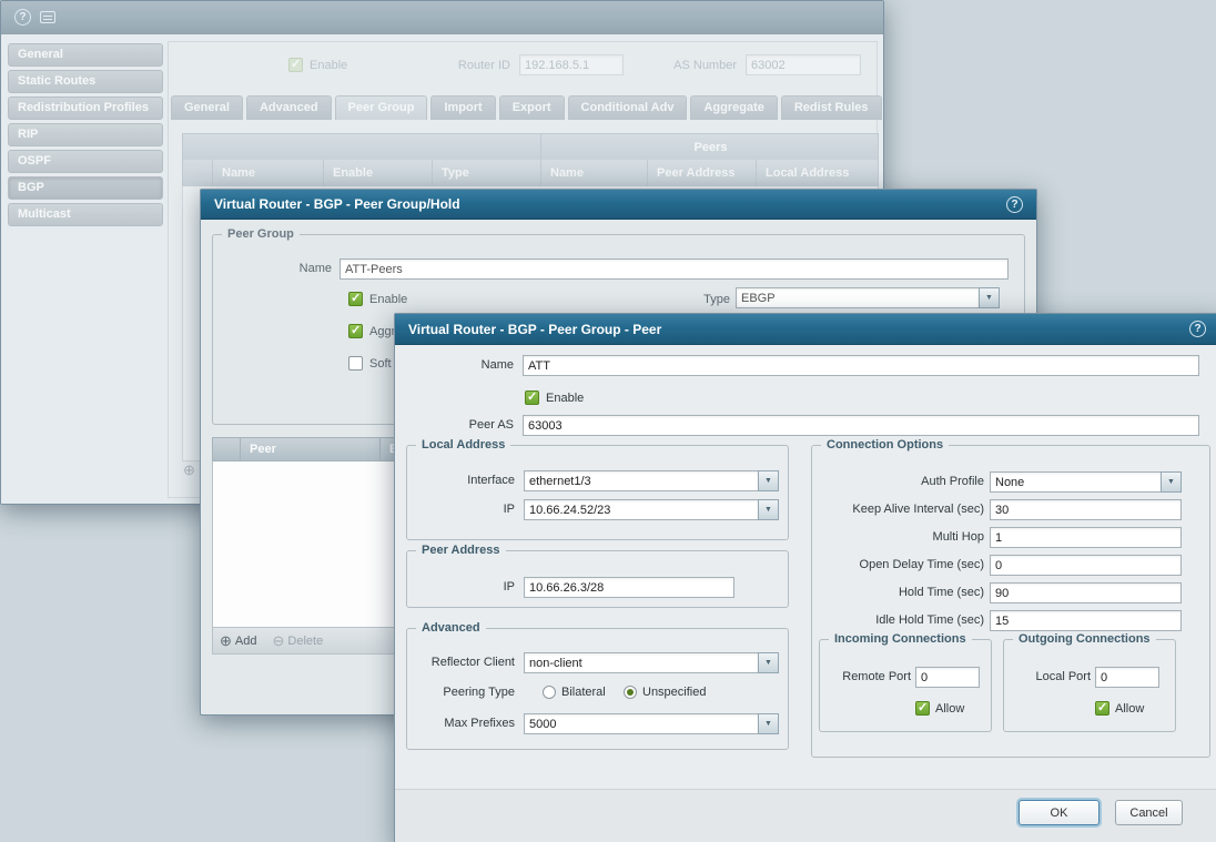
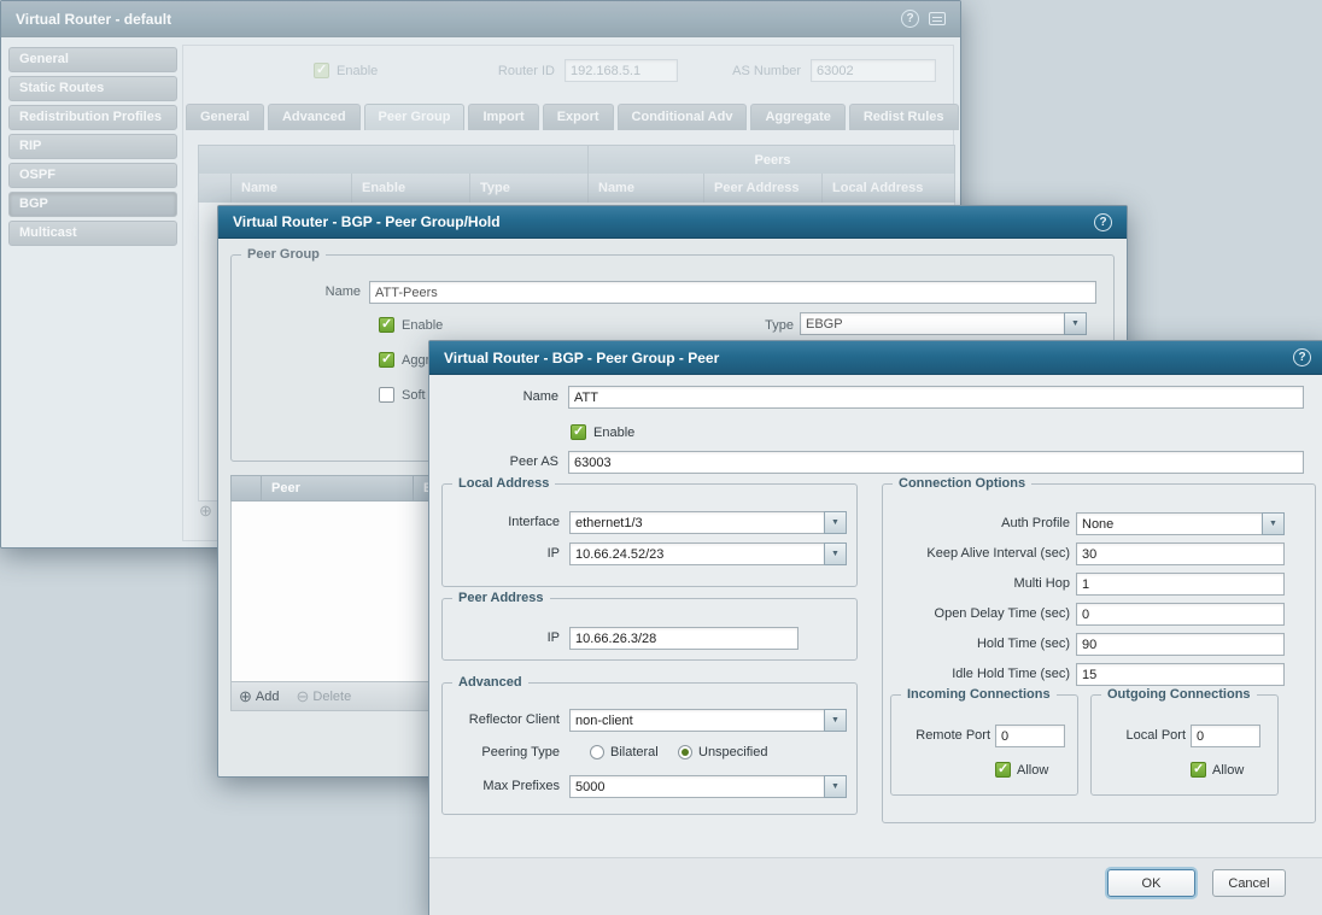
+ Virtual Router - default
  General
  Static Routes
  Redistribution Profiles
  RIP
  OSPF
  BGP
  Multicast
  Enable
  Router ID
  192.168.5.1
  AS Number
  63002
  General
  Advanced
  Peer Group
  Import
  Export
  Conditional Adv
  Aggregate
  Redist Rules
  Peers
  Name
  Enable
  Type
  Name
  Peer Address
  Local Address
  Virtual Router - BGP - Peer Group/Hold
  Peer Group
  Name
  ATT-Peers
  Enable
  Type
  EBGP
  Agg
  Soft
  Peer
  Add
  Delete
  Virtual Router - BGP - Peer Group - Peer
  Name
  ATT
  Enable
  Peer AS
  63003
  Local Address
  Interface
  ethernet1/3
  IP
  10.66.24.52/23
  Peer Address
  IP
  10.66.26.3/28
  Advanced
  Reflector Client
  non-client
  Peering Type
  Bilateral
  Unspecified
  Max Prefixes
  5000
  Connection Options
  Auth Profile
  None
  Keep Alive Interval (sec)
  30
  Multi Hop
  1
  Open Delay Time (sec)
  0
  Hold Time (sec)
  90
  Idle Hold Time (sec)
  15
  Incoming Connections
  Remote Port
  0
  Allow
  Outgoing Connections
  Local Port
  0
  Allow
  OK
  Cancel
